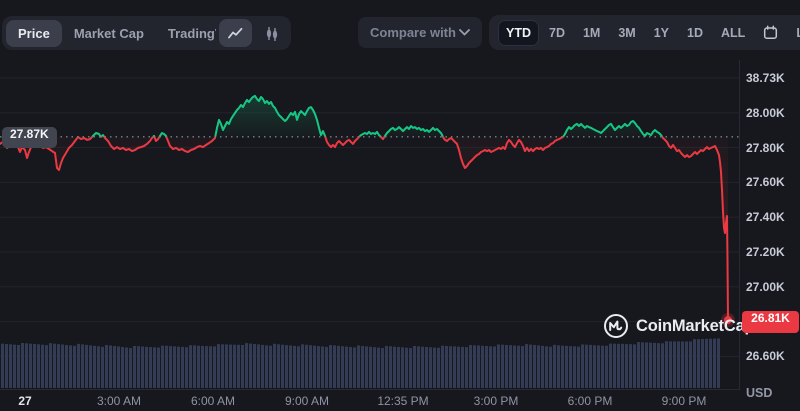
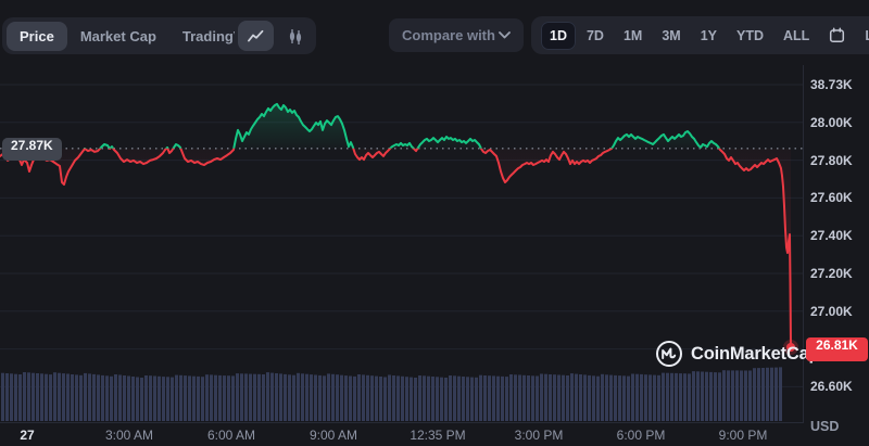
  Price
  Market Cap
  Compare with
- YTD
+ 1D
  7D
  1M
  3M
  1Y
- 1D
+ YTD
  ALL
  27.87K
  26.81K
  38.73K
  28.00K
  27.80K
  27.60K
  27.40K
  27.20K
  27.00K
  26.60K
  27
  3:00 AM
  6:00 AM
  9:00 AM
  12:35 PM
  3:00 PM
  6:00 PM
  9:00 PM
  USD
  CoinMarketCa
